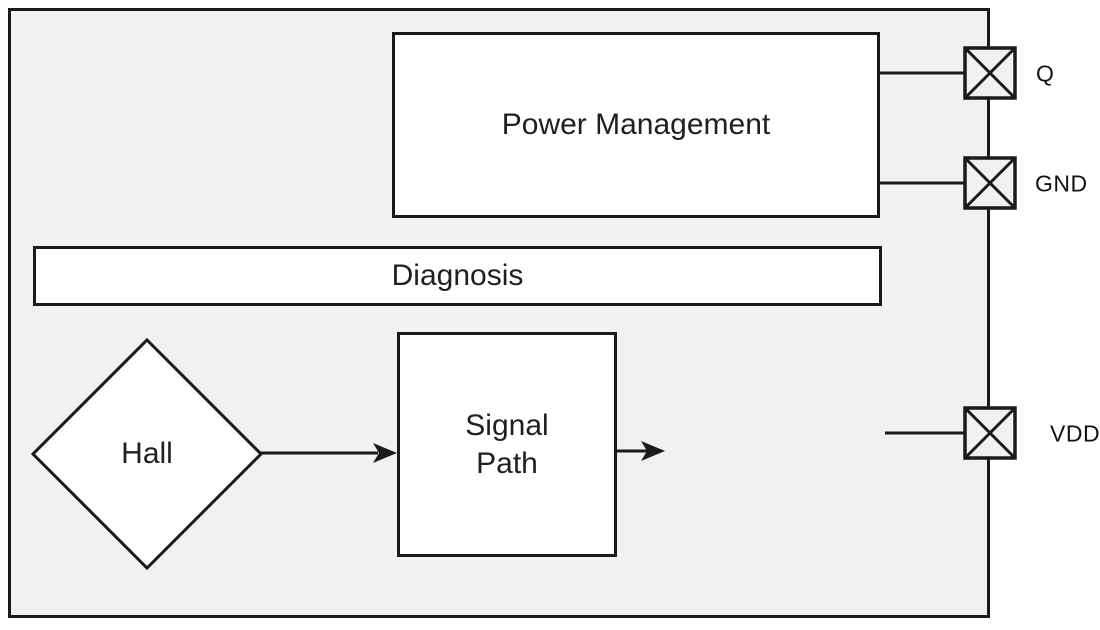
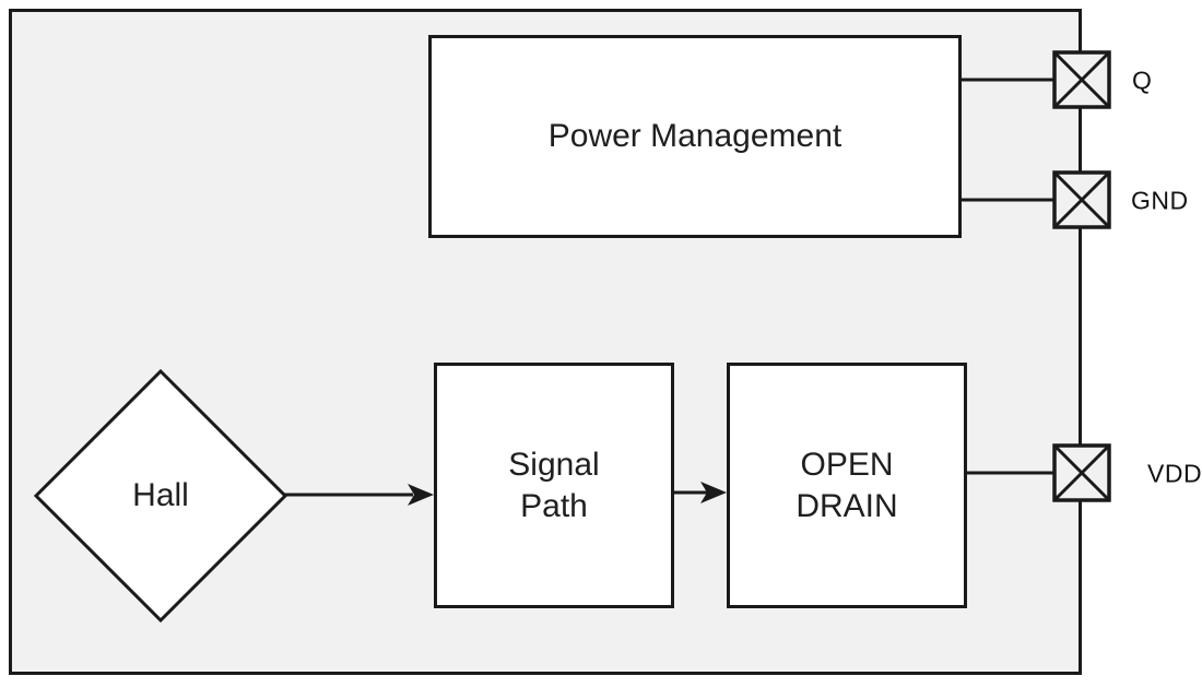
  Power Management
- Diagnosis
  Signal
  Path
+ OPEN
+ DRAIN
  Hall
  Q
  GND
  VDD
